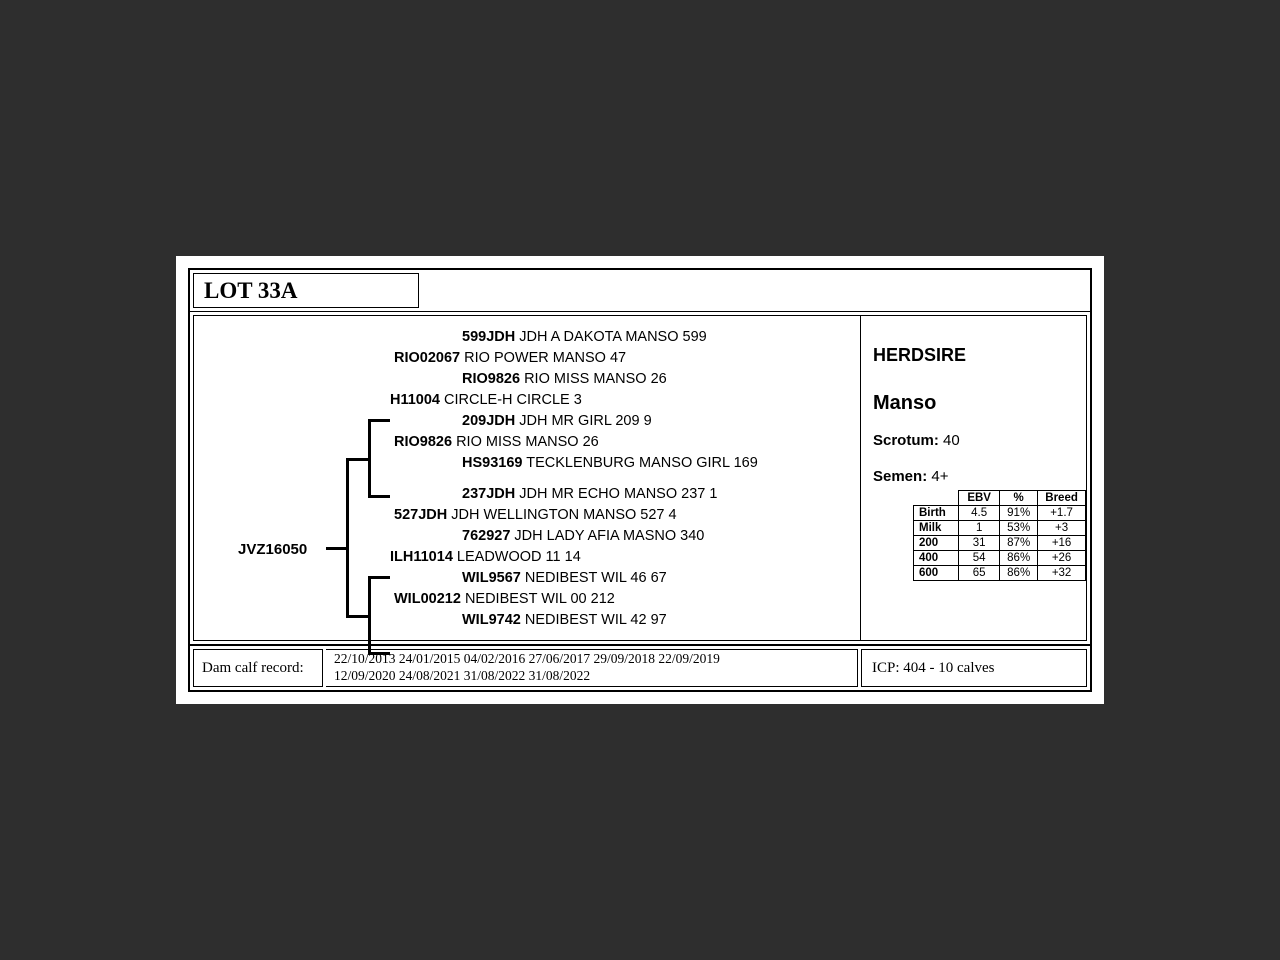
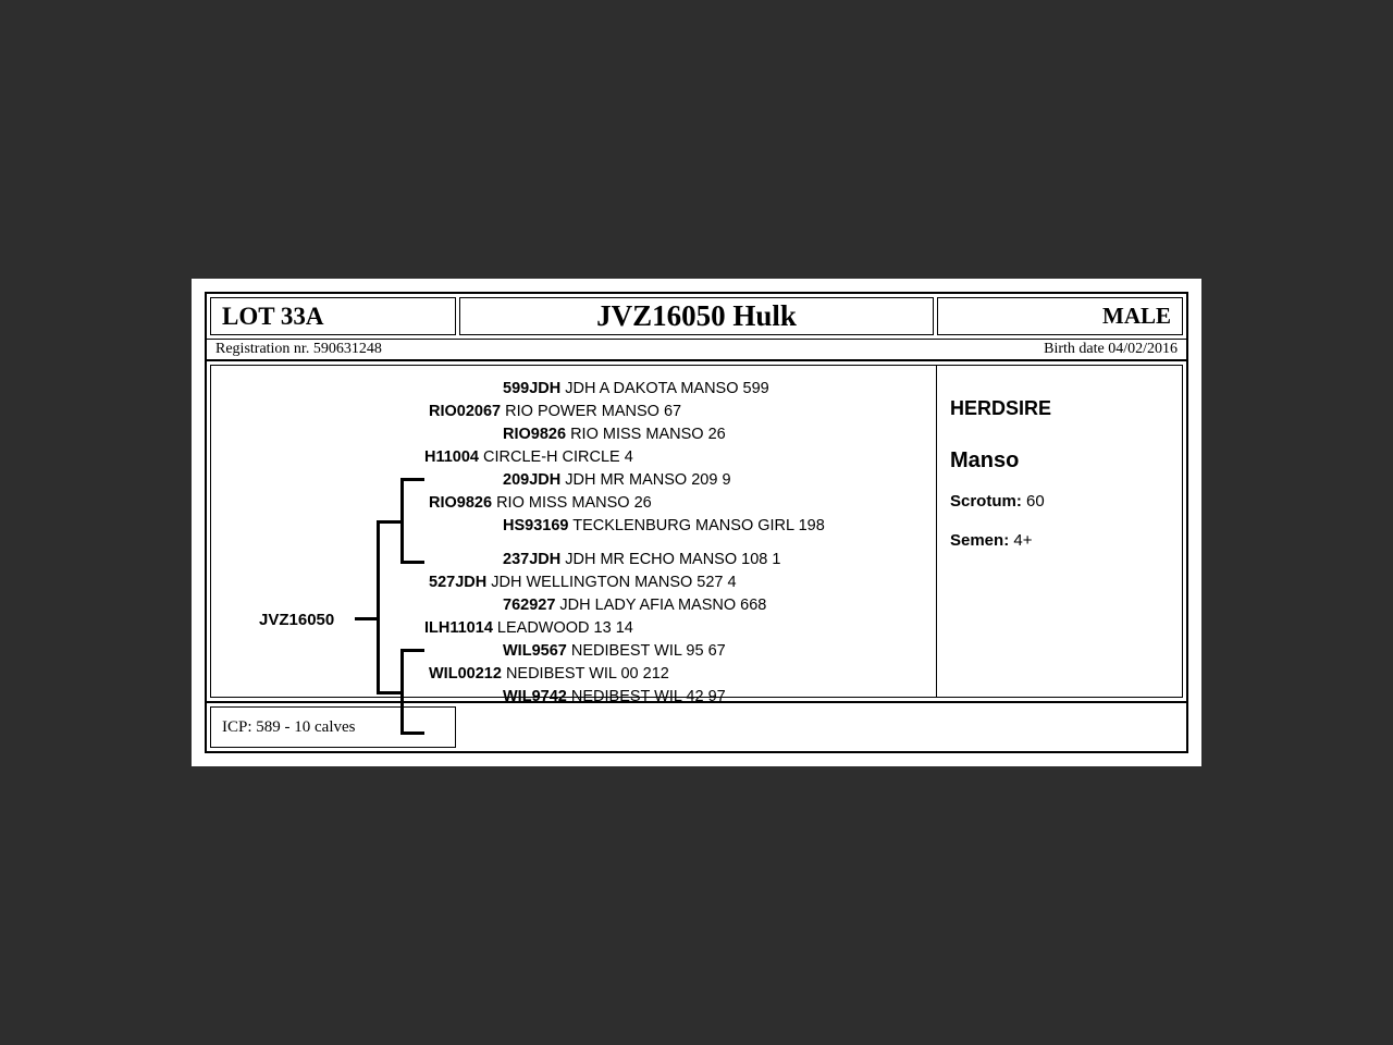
  LOT 33A
+ JVZ16050 Hulk
+ MALE
+ Registration nr. 590631248
+ Birth date 04/02/2016
  JVZ16050
  599JDH JDH A DAKOTA MANSO 599
- RIO02067 RIO POWER MANSO 47
+ RIO02067 RIO POWER MANSO 67
  RIO9826 RIO MISS MANSO 26
- H11004 CIRCLE-H CIRCLE 3
+ H11004 CIRCLE-H CIRCLE 4
- 209JDH JDH MR GIRL 209 9
+ 209JDH JDH MR MANSO 209 9
  RIO9826 RIO MISS MANSO 26
- HS93169 TECKLENBURG MANSO GIRL 169
+ HS93169 TECKLENBURG MANSO GIRL 198
- 237JDH JDH MR ECHO MANSO 237 1
+ 237JDH JDH MR ECHO MANSO 108 1
  527JDH JDH WELLINGTON MANSO 527 4
- 762927 JDH LADY AFIA MASNO 340
+ 762927 JDH LADY AFIA MASNO 668
- ILH11014 LEADWOOD 11 14
+ ILH11014 LEADWOOD 13 14
- WIL9567 NEDIBEST WIL 46 67
+ WIL9567 NEDIBEST WIL 95 67
  WIL00212 NEDIBEST WIL 00 212
  WIL9742 NEDIBEST WIL 42 97
  HERDSIRE
  Manso
- Scrotum: 40
+ Scrotum: 60
  Semen: 4+
- 	EBV	%	Breed
- Birth	4.5	91%	+1.7
- Milk	1	53%	+3
- 200	31	87%	+16
- 400	54	86%	+26
- 600	65	86%	+32
- Dam calf record:
- 22/10/2013 24/01/2015 04/02/2016 27/06/2017 29/09/2018 22/09/2019
- 12/09/2020 24/08/2021 31/08/2022 31/08/2022
- ICP: 404 - 10 calves
+ ICP: 589 - 10 calves
